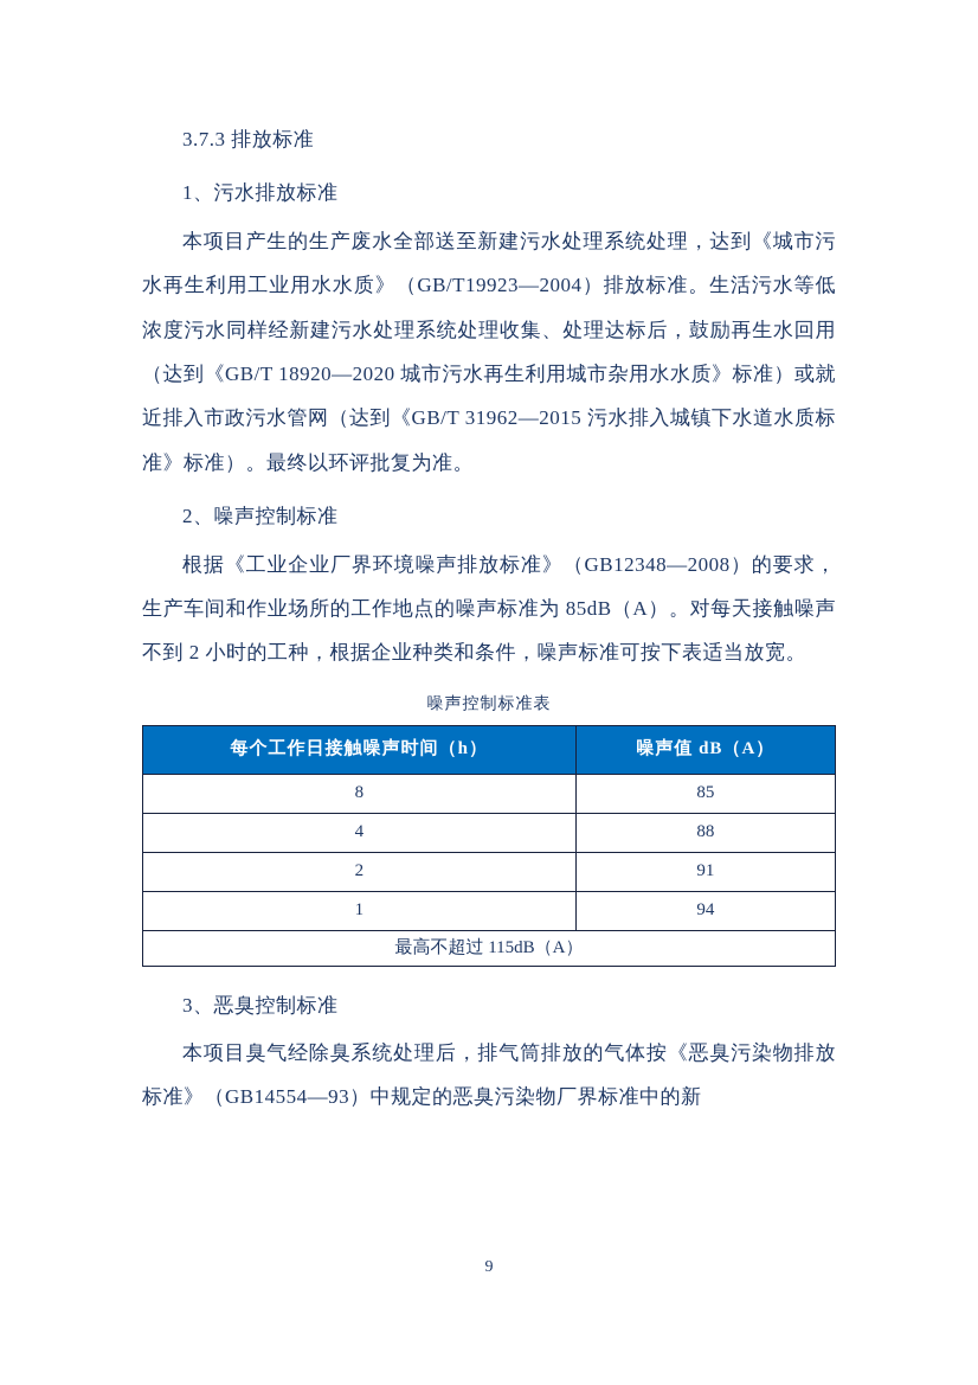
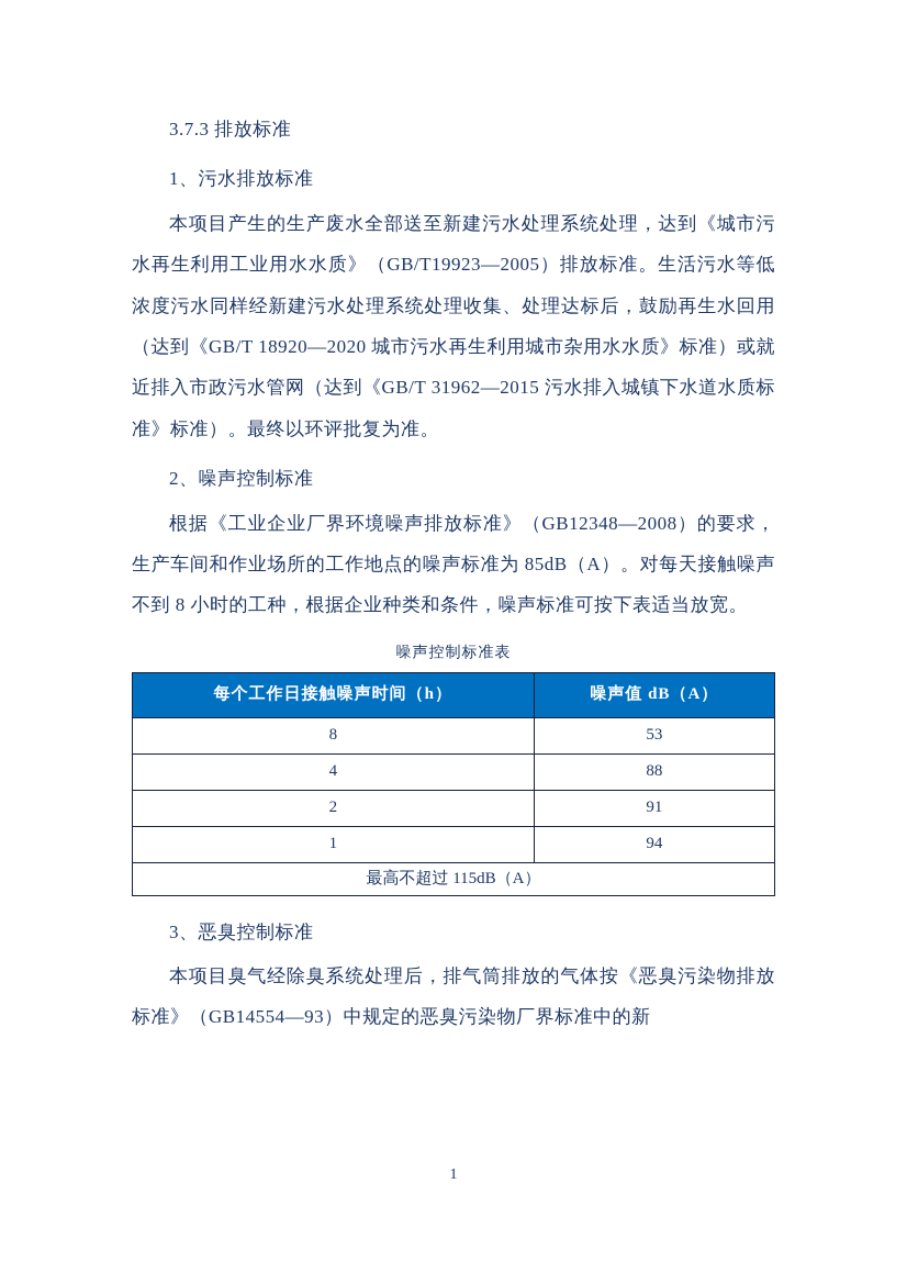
  3.7.3 排放标准
  1、污水排放标准
- 本项目产生的生产废水全部送至新建污水处理系统处理，达到《城市污水再生利用工业用水水质》（GB/T19923—2004）排放标准。生活污水等低浓度污水同样经新建污水处理系统处理收集、处理达标后，鼓励再生水回用（达到《GB/T 18920—2020 城市污水再生利用城市杂用水水质》标准）或就近排入市政污水管网（达到《GB/T 31962—2015 污水排入城镇下水道水质标准》标准）。最终以环评批复为准。
+ 本项目产生的生产废水全部送至新建污水处理系统处理，达到《城市污水再生利用工业用水水质》（GB/T19923—2005）排放标准。生活污水等低浓度污水同样经新建污水处理系统处理收集、处理达标后，鼓励再生水回用（达到《GB/T 18920—2020 城市污水再生利用城市杂用水水质》标准）或就近排入市政污水管网（达到《GB/T 31962—2015 污水排入城镇下水道水质标准》标准）。最终以环评批复为准。
  2、噪声控制标准
- 根据《工业企业厂界环境噪声排放标准》（GB12348—2008）的要求，生产车间和作业场所的工作地点的噪声标准为 85dB（A）。对每天接触噪声不到 2 小时的工种，根据企业种类和条件，噪声标准可按下表适当放宽。
+ 根据《工业企业厂界环境噪声排放标准》（GB12348—2008）的要求，生产车间和作业场所的工作地点的噪声标准为 85dB（A）。对每天接触噪声不到 8 小时的工种，根据企业种类和条件，噪声标准可按下表适当放宽。
  噪声控制标准表
  每个工作日接触噪声时间（h）	噪声值 dB（A）
- 8	85
+ 8	53
  4	88
  2	91
  1	94
  最高不超过 115dB（A）
  3、恶臭控制标准
  本项目臭气经除臭系统处理后，排气筒排放的气体按《恶臭污染物排放标准》（GB14554—93）中规定的恶臭污染物厂界标准中的新
- 9
+ 1
